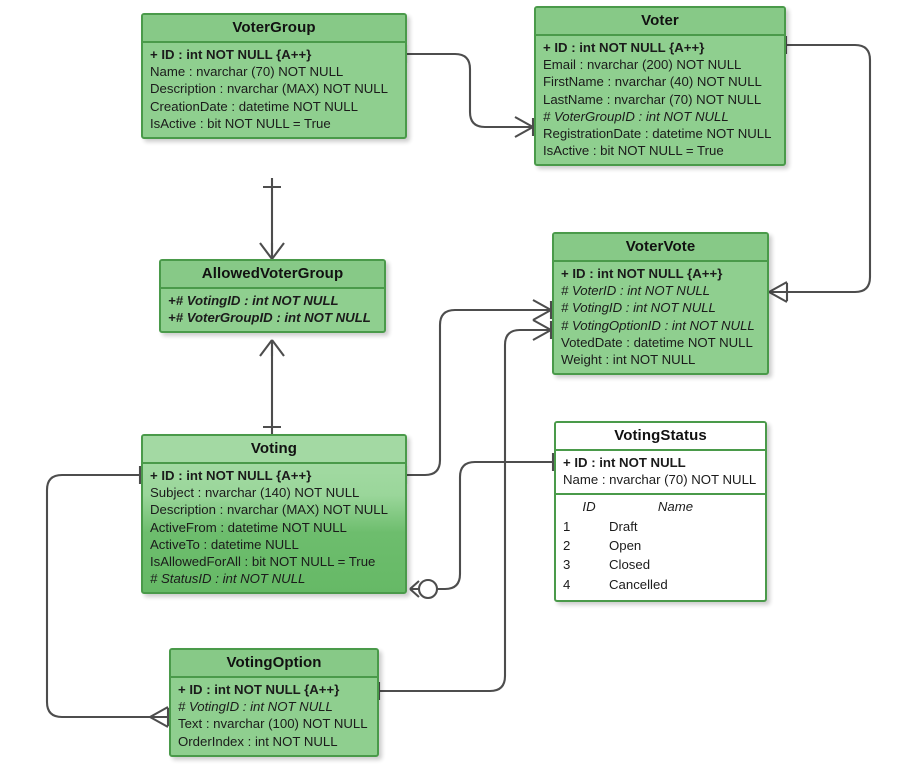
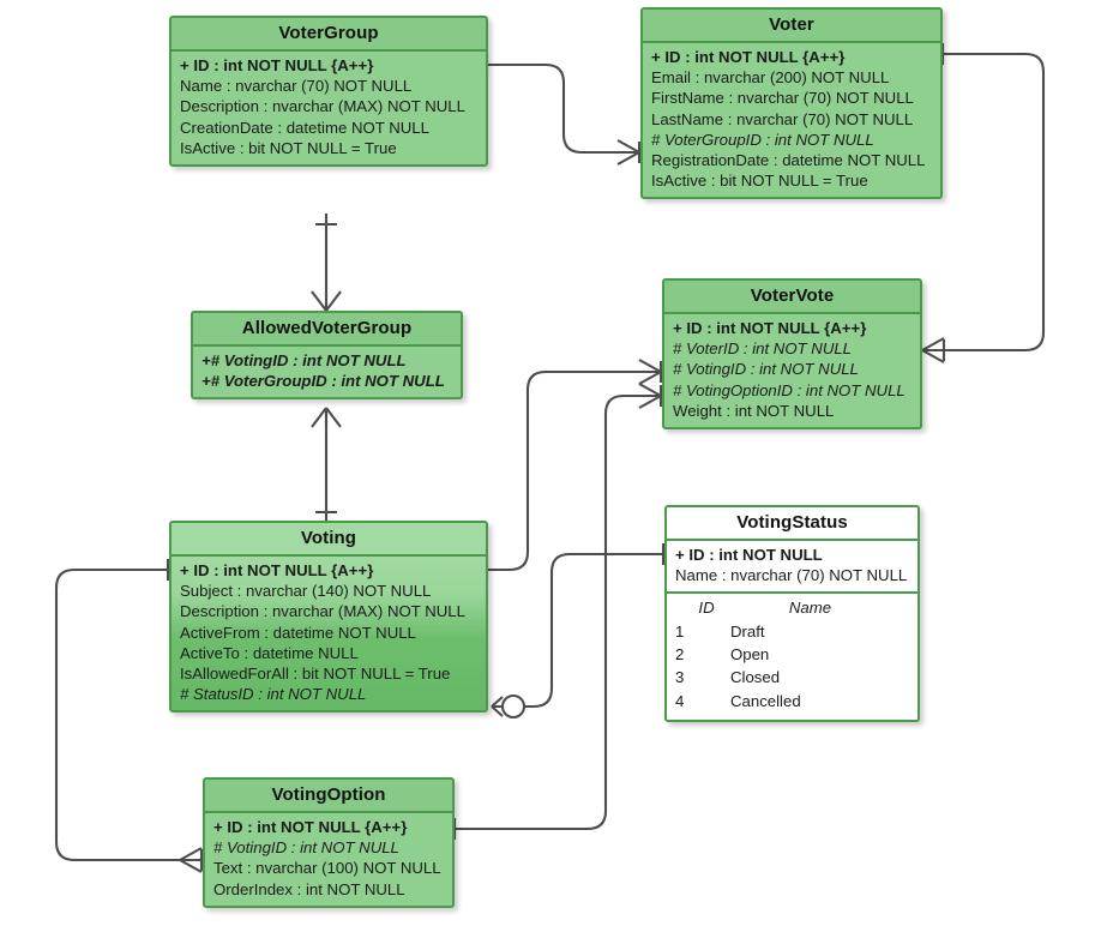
  VoterGroup
  + ID : int NOT NULL {A++}
  Name : nvarchar (70) NOT NULL
  Description : nvarchar (MAX) NOT NULL
  CreationDate : datetime NOT NULL
  IsActive : bit NOT NULL = True
  Voter
  + ID : int NOT NULL {A++}
  Email : nvarchar (200) NOT NULL
- FirstName : nvarchar (40) NOT NULL
+ FirstName : nvarchar (70) NOT NULL
  LastName : nvarchar (70) NOT NULL
  # VoterGroupID : int NOT NULL
  RegistrationDate : datetime NOT NULL
  IsActive : bit NOT NULL = True
  AllowedVoterGroup
  +# VotingID : int NOT NULL
  +# VoterGroupID : int NOT NULL
  VoterVote
  + ID : int NOT NULL {A++}
  # VoterID : int NOT NULL
  # VotingID : int NOT NULL
  # VotingOptionID : int NOT NULL
- VotedDate : datetime NOT NULL
  Weight : int NOT NULL
  Voting
  + ID : int NOT NULL {A++}
  Subject : nvarchar (140) NOT NULL
  Description : nvarchar (MAX) NOT NULL
  ActiveFrom : datetime NOT NULL
  ActiveTo : datetime NULL
  IsAllowedForAll : bit NOT NULL = True
  # StatusID : int NOT NULL
  VotingStatus
  + ID : int NOT NULL
  Name : nvarchar (70) NOT NULL
  ID
  Name
  1
  Draft
  2
  Open
  3
  Closed
  4
  Cancelled
  VotingOption
  + ID : int NOT NULL {A++}
  # VotingID : int NOT NULL
  Text : nvarchar (100) NOT NULL
  OrderIndex : int NOT NULL
